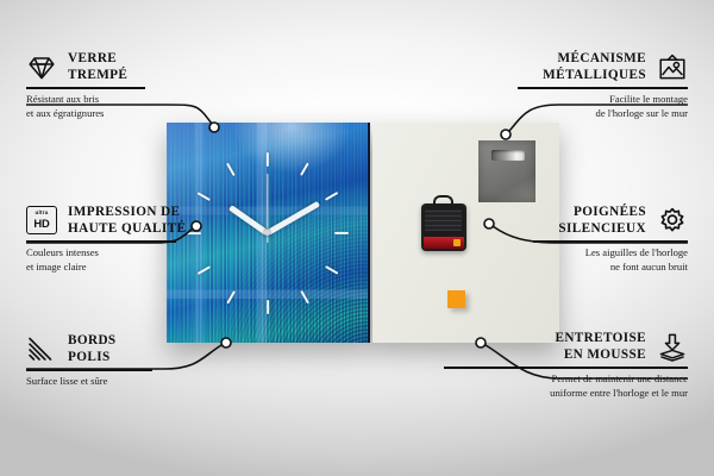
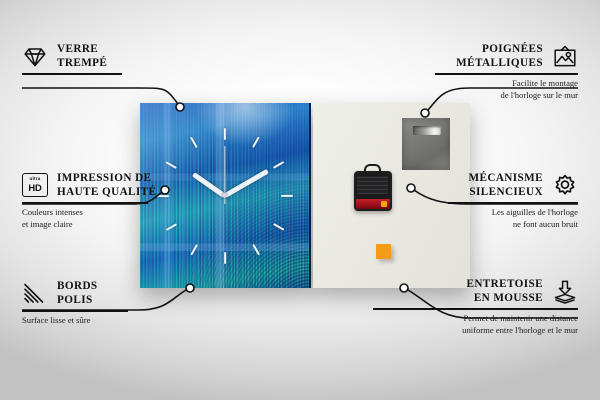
  VERRE
  TREMPÉ
- Résistant aux bris
- et aux égratignures
  HD
  IMPRESSION DE
  HAUTE QUALITÉ
  Couleurs intenses
  et image claire
  BORDS
  POLIS
  Surface lisse et sûre
- MÉCANISME
+ POIGNÉES
  MÉTALLIQUES
  Facilite le montage
  de l'horloge sur le mur
- POIGNÉES
+ MÉCANISME
  SILENCIEUX
  Les aiguilles de l'horloge
  ne font aucun bruit
  ENTRETOISE
  EN MOUSSE
  Permet de maintenir une distance
  uniforme entre l'horloge et le mur
